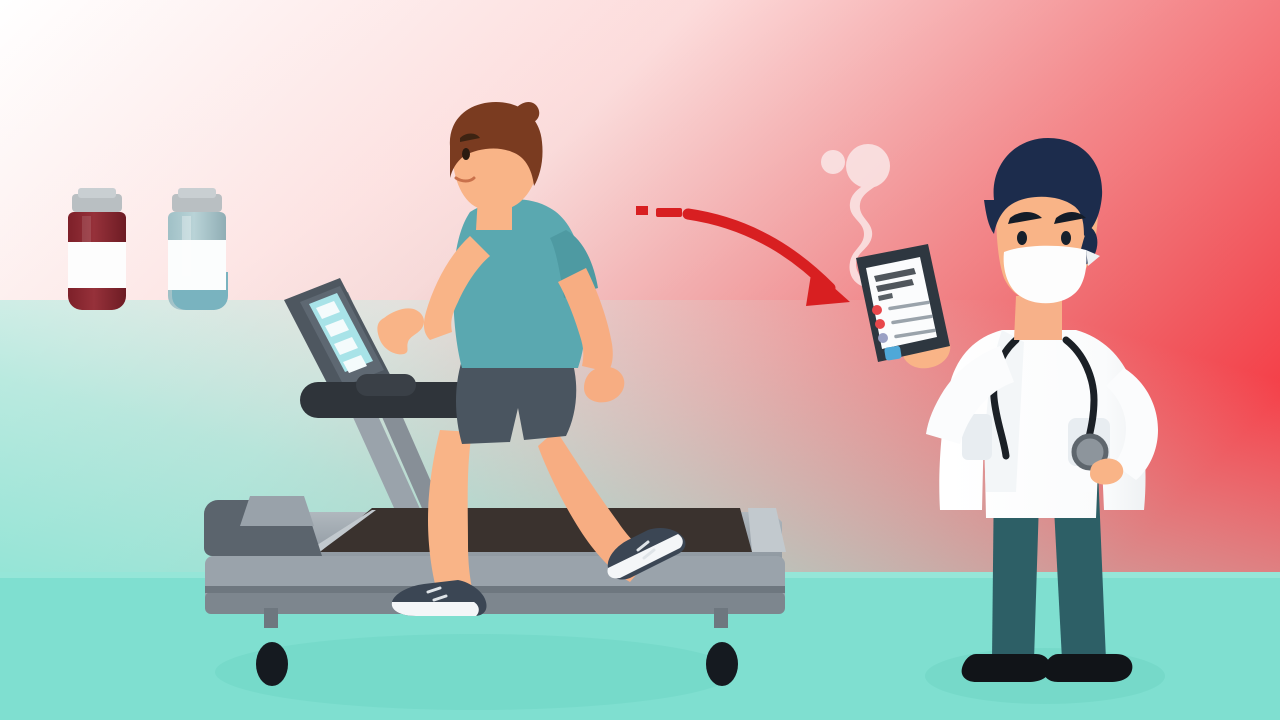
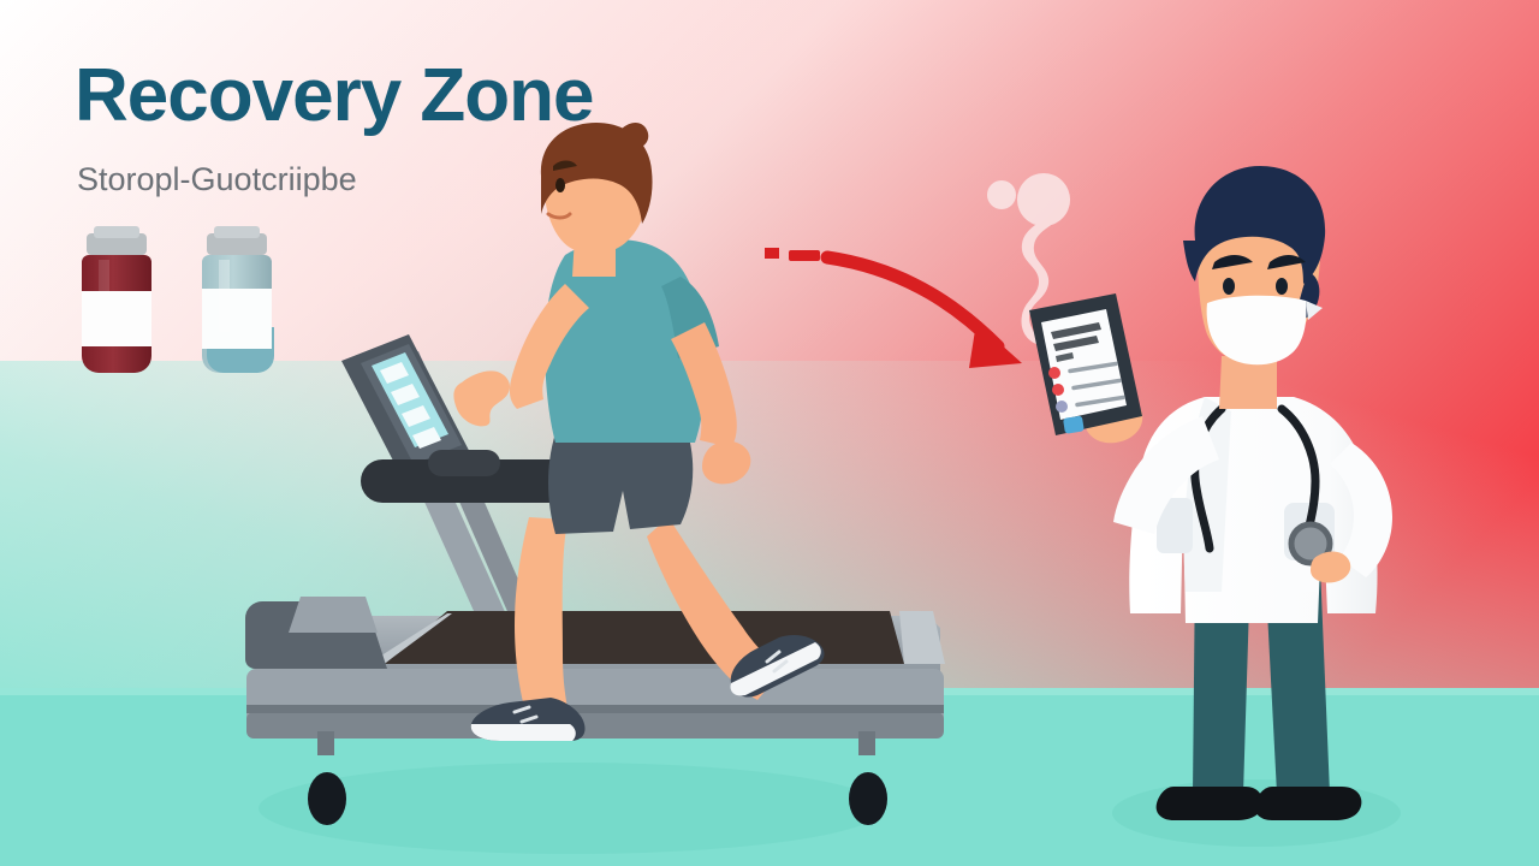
+ Recovery Zone
+ Storopl-Guotcriipbe
